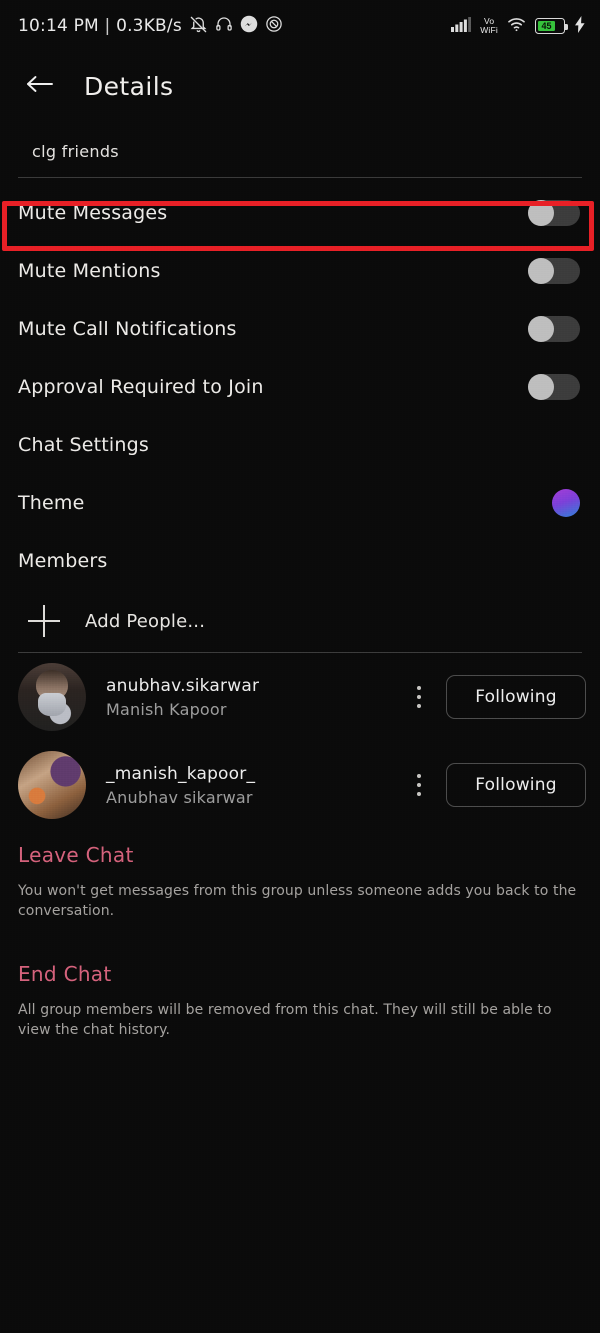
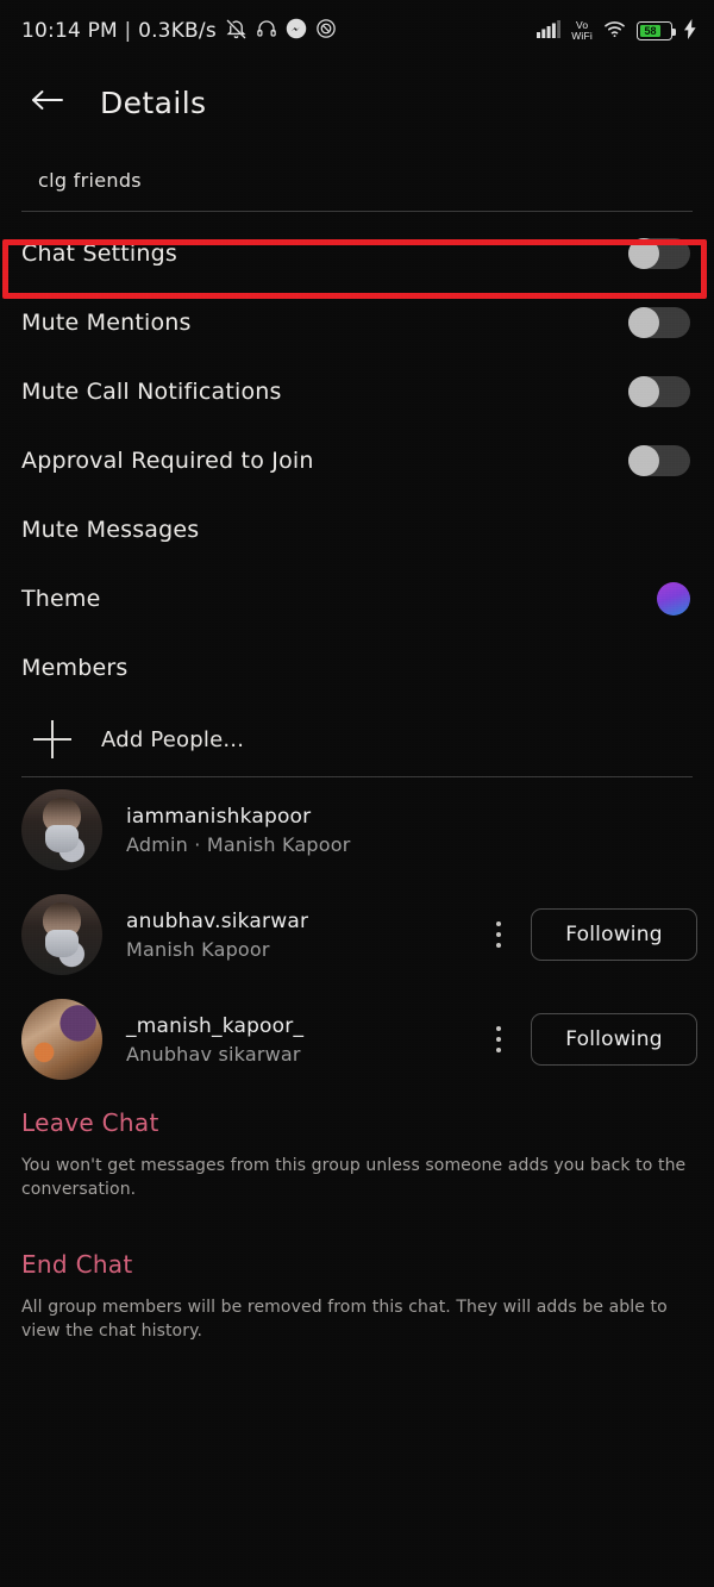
  10:14 PM | 0.3KB/s
  Vo
  WiFi
- 45
+ 58
  Details
  clg friends
- Mute Messages
+ Chat Settings
  Mute Mentions
  Mute Call Notifications
  Approval Required to Join
- Chat Settings
+ Mute Messages
  Theme
  Members
  Add People...
+ iammanishkapoor
+ Admin · Manish Kapoor
  anubhav.sikarwar
  Manish Kapoor
  Following
  _manish_kapoor_
  Anubhav sikarwar
  Following
  Leave Chat
  You won't get messages from this group unless someone adds you back to the conversation.
  End Chat
- All group members will be removed from this chat. They will still be able to view the chat history.
+ All group members will be removed from this chat. They will adds be able to view the chat history.
